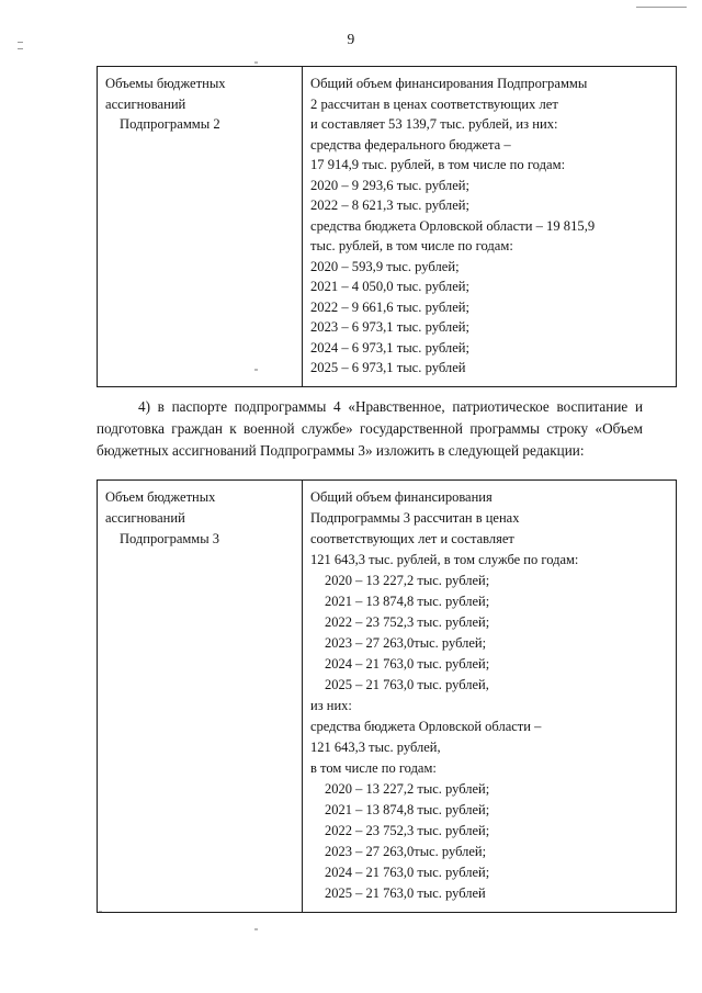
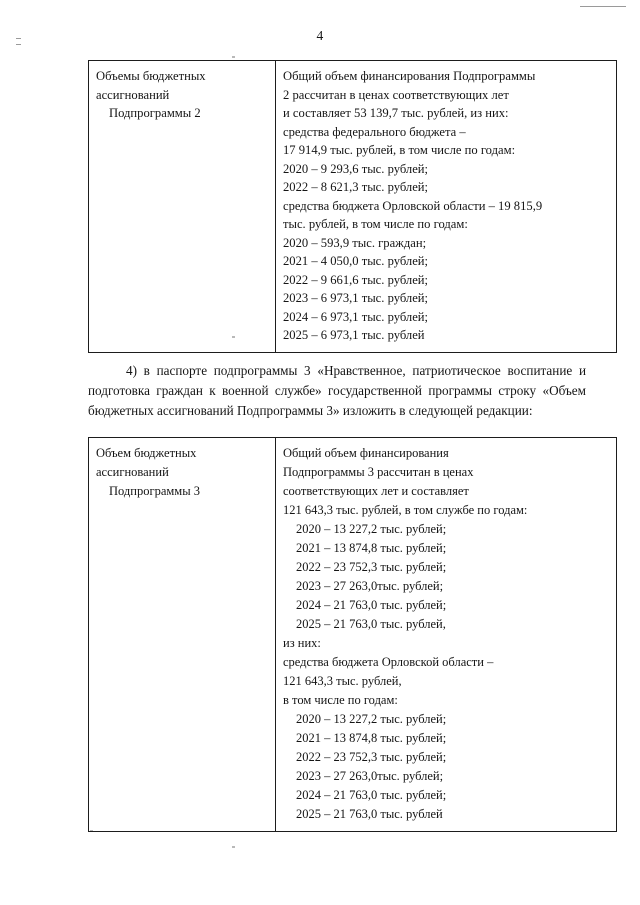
- 9
+ 4
- Объемы бюджетных ассигнований Подпрограммы 2	Общий объем финансирования Подпрограммы 2 рассчитан в ценах соответствующих лет и составляет 53 139,7 тыс. рублей, из них: средства федерального бюджета – 17 914,9 тыс. рублей, в том числе по годам: 2020 – 9 293,6 тыс. рублей; 2022 – 8 621,3 тыс. рублей; средства бюджета Орловской области – 19 815,9 тыс. рублей, в том числе по годам: 2020 – 593,9 тыс. рублей; 2021 – 4 050,0 тыс. рублей; 2022 – 9 661,6 тыс. рублей; 2023 – 6 973,1 тыс. рублей; 2024 – 6 973,1 тыс. рублей; 2025 – 6 973,1 тыс. рублей
+ Объемы бюджетных ассигнований Подпрограммы 2	Общий объем финансирования Подпрограммы 2 рассчитан в ценах соответствующих лет и составляет 53 139,7 тыс. рублей, из них: средства федерального бюджета – 17 914,9 тыс. рублей, в том числе по годам: 2020 – 9 293,6 тыс. рублей; 2022 – 8 621,3 тыс. рублей; средства бюджета Орловской области – 19 815,9 тыс. рублей, в том числе по годам: 2020 – 593,9 тыс. граждан; 2021 – 4 050,0 тыс. рублей; 2022 – 9 661,6 тыс. рублей; 2023 – 6 973,1 тыс. рублей; 2024 – 6 973,1 тыс. рублей; 2025 – 6 973,1 тыс. рублей
- 4) в паспорте подпрограммы 4 «Нравственное, патриотическое воспитание и подготовка граждан к военной службе» государственной программы строку «Объем бюджетных ассигнований Подпрограммы 3» изложить в следующей редакции:
+ 4) в паспорте подпрограммы 3 «Нравственное, патриотическое воспитание и подготовка граждан к военной службе» государственной программы строку «Объем бюджетных ассигнований Подпрограммы 3» изложить в следующей редакции:
  Объем бюджетных ассигнований Подпрограммы 3	Общий объем финансирования Подпрограммы 3 рассчитан в ценах соответствующих лет и составляет 121 643,3 тыс. рублей, в том службе по годам: 2020 – 13 227,2 тыс. рублей; 2021 – 13 874,8 тыс. рублей; 2022 – 23 752,3 тыс. рублей; 2023 – 27 263,0тыс. рублей; 2024 – 21 763,0 тыс. рублей; 2025 – 21 763,0 тыс. рублей, из них: средства бюджета Орловской области – 121 643,3 тыс. рублей, в том числе по годам: 2020 – 13 227,2 тыс. рублей; 2021 – 13 874,8 тыс. рублей; 2022 – 23 752,3 тыс. рублей; 2023 – 27 263,0тыс. рублей; 2024 – 21 763,0 тыс. рублей; 2025 – 21 763,0 тыс. рублей
